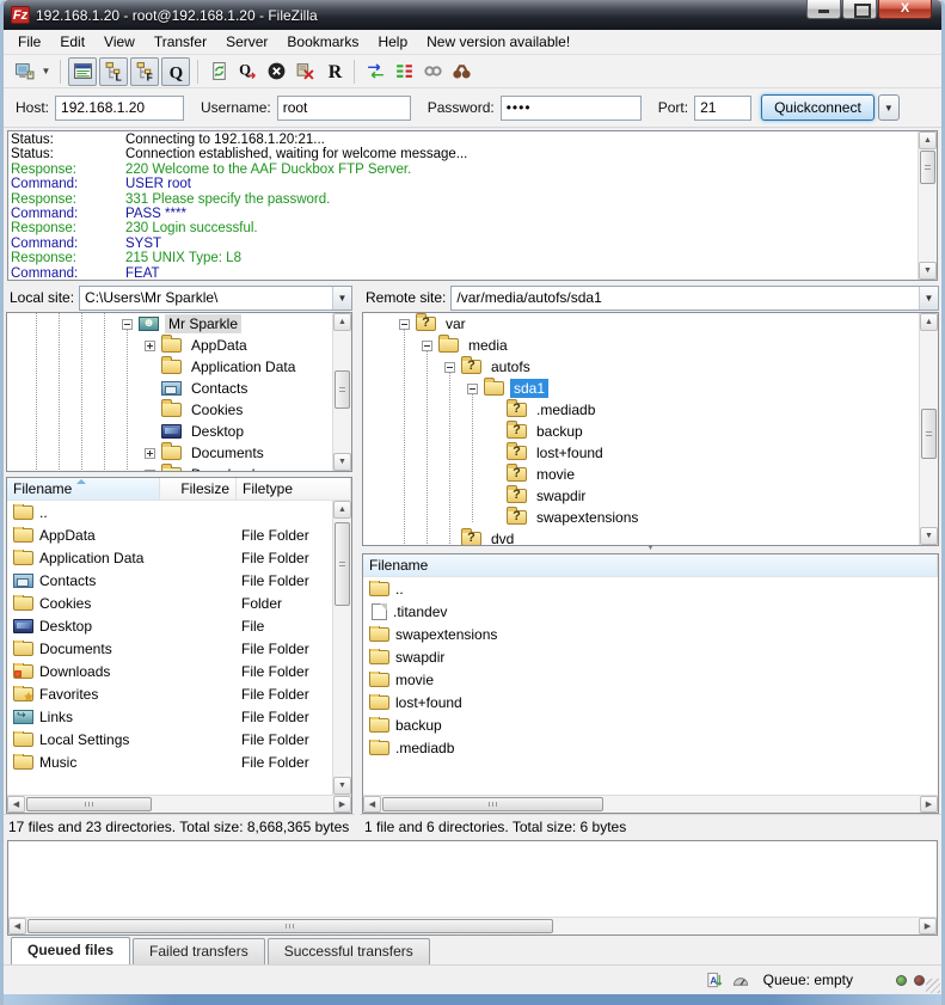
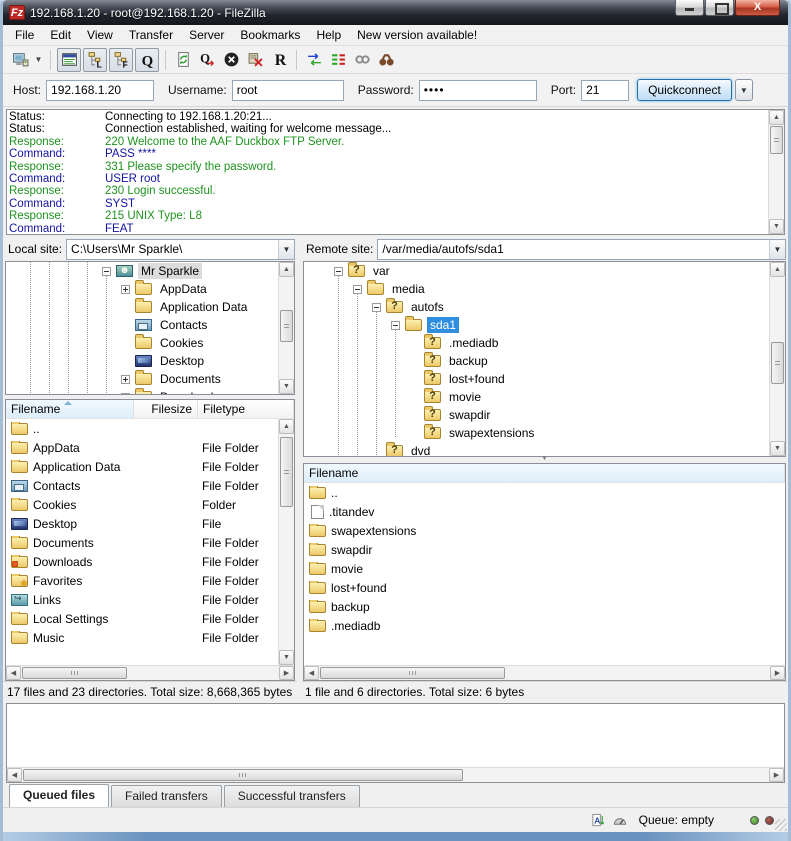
  Fz
  192.168.1.20 - root@192.168.1.20 - FileZilla
  X
  File
  Edit
  View
  Transfer
  Server
  Bookmarks
  Help
  New version available!
  ▼
  L
  F
  Q
  Q
  R
  Host:
  192.168.1.20
  Username:
  root
  Password:
  ••••
  Port:
  21
  Quickconnect
  ▼
  Status:
  Connecting to 192.168.1.20:21...
  Status:
  Connection established, waiting for welcome message...
  Response:
  220 Welcome to the AAF Duckbox FTP Server.
  Command:
- USER root
+ PASS ****
  Response:
  331 Please specify the password.
  Command:
- PASS ****
+ USER root
  Response:
  230 Login successful.
  Command:
  SYST
  Response:
  215 UNIX Type: L8
  Command:
  FEAT
  Local site:
  C:\Users\Mr Sparkle\
  ▼
  Mr Sparkle
  AppData
  Application Data
  Contacts
  Cookies
  Desktop
  Documents
  Filename
  Filesize
  Filetype
  ..
  AppData
  File Folder
  Application Data
  File Folder
  Contacts
  File Folder
  Cookies
  Folder
  Desktop
  File
  Documents
  File Folder
  Downloads
  File Folder
  Favorites
  File Folder
  Links
  File Folder
  Local Settings
  File Folder
  Music
  File Folder
  17 files and 23 directories. Total size: 8,668,365 bytes
  Remote site:
  /var/media/autofs/sda1
  ▼
  var
  media
  autofs
  sda1
  .mediadb
  backup
  lost+found
  movie
  swapdir
  swapextensions
  dvd
  Filename
  ..
  .titandev
  swapextensions
  swapdir
  movie
  lost+found
  backup
  .mediadb
  1 file and 6 directories. Total size: 6 bytes
  Queued files
  Failed transfers
  Successful transfers
  A
  Queue: empty
